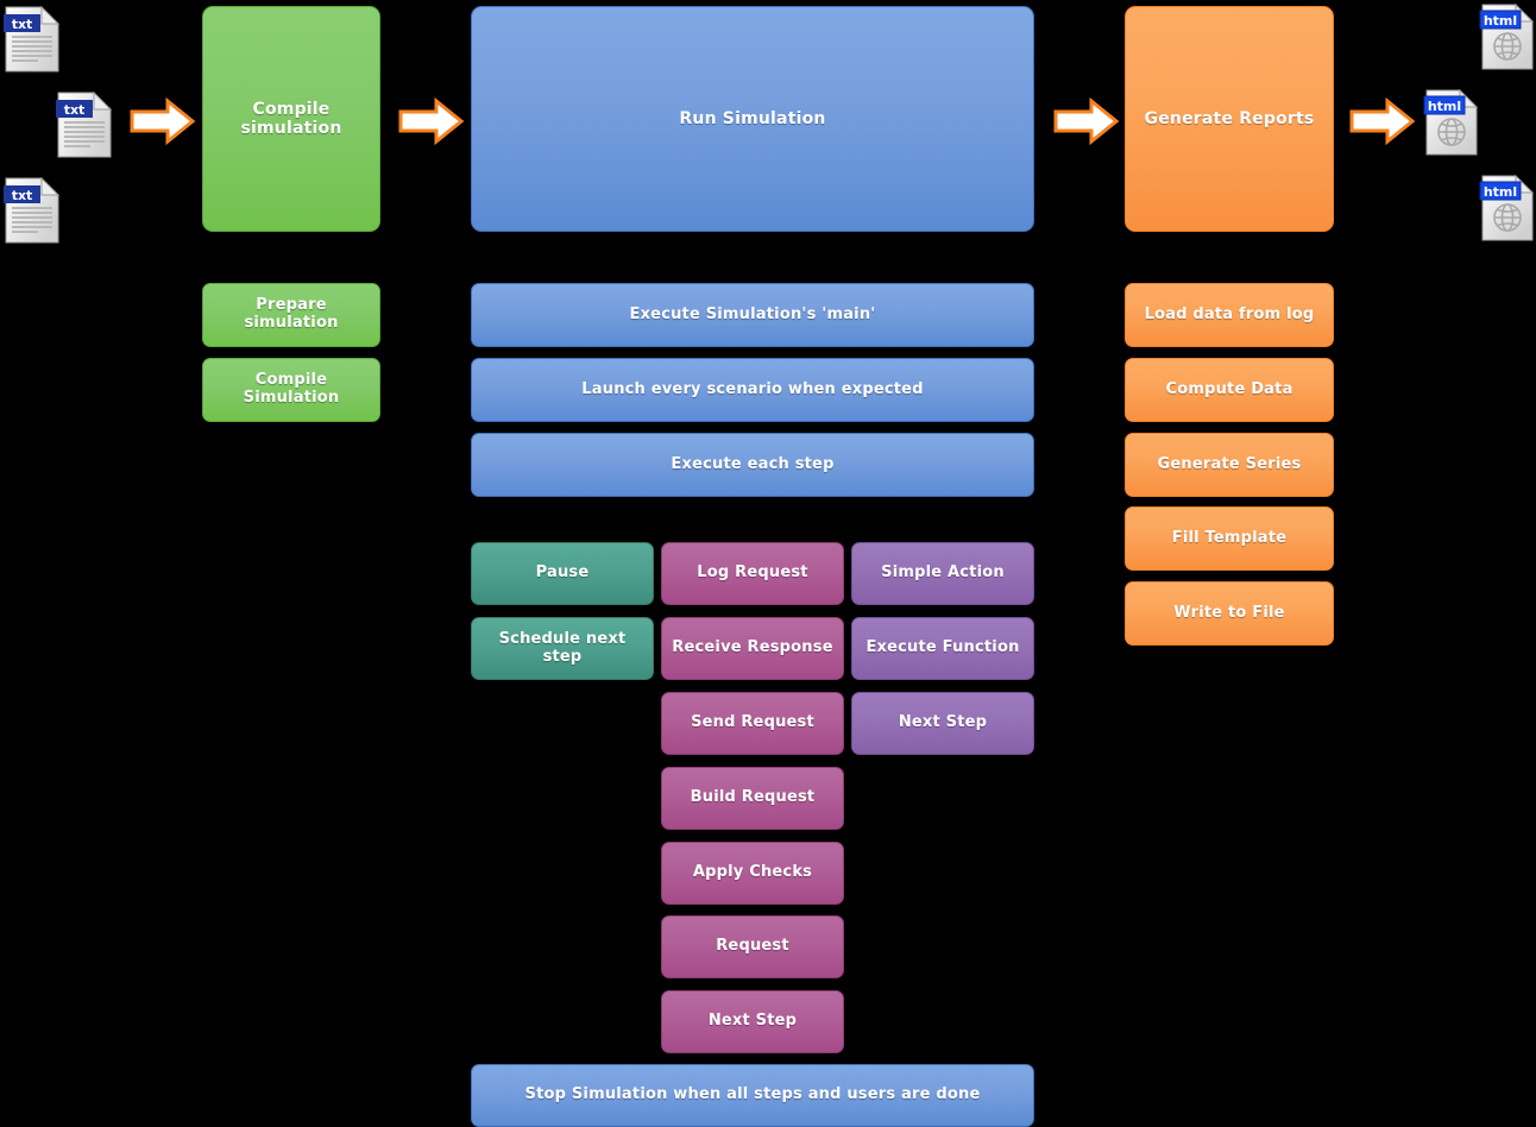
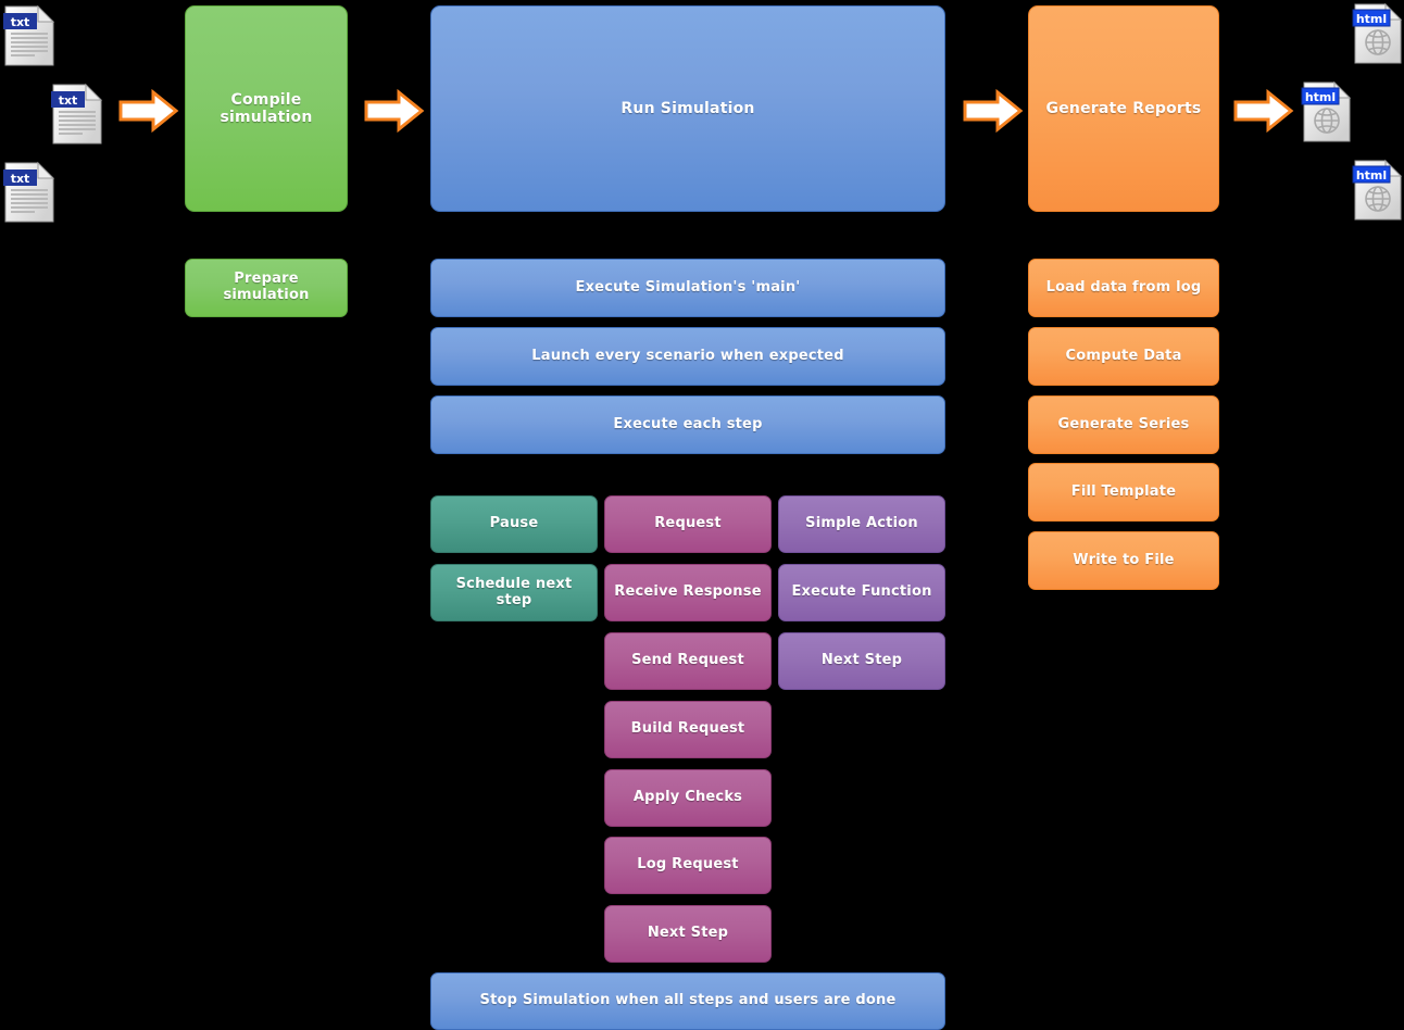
  txt
  txt
  txt
  html
  html
  html
  Compile simulation
  Run Simulation
  Generate Reports
  Prepare simulation
- Compile Simulation
  Execute Simulation's 'main'
  Launch every scenario when expected
  Execute each step
  Pause
  Schedule next step
- Log Request
+ Request
  Receive Response
  Send Request
  Build Request
  Apply Checks
- Request
+ Log Request
  Next Step
  Simple Action
  Execute Function
  Next Step
  Stop Simulation when all steps and users are done
  Load data from log
  Compute Data
  Generate Series
  Fill Template
  Write to File
